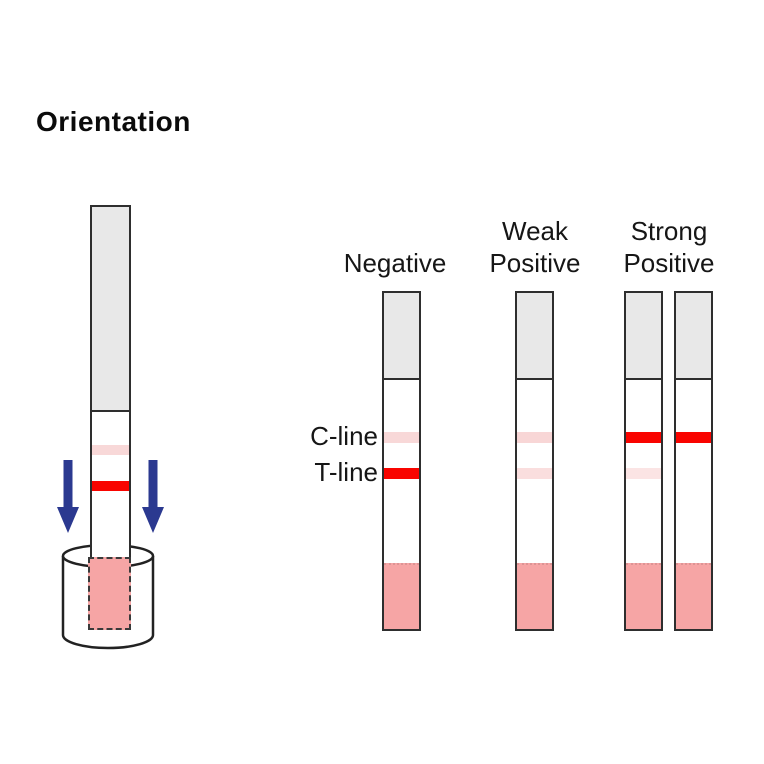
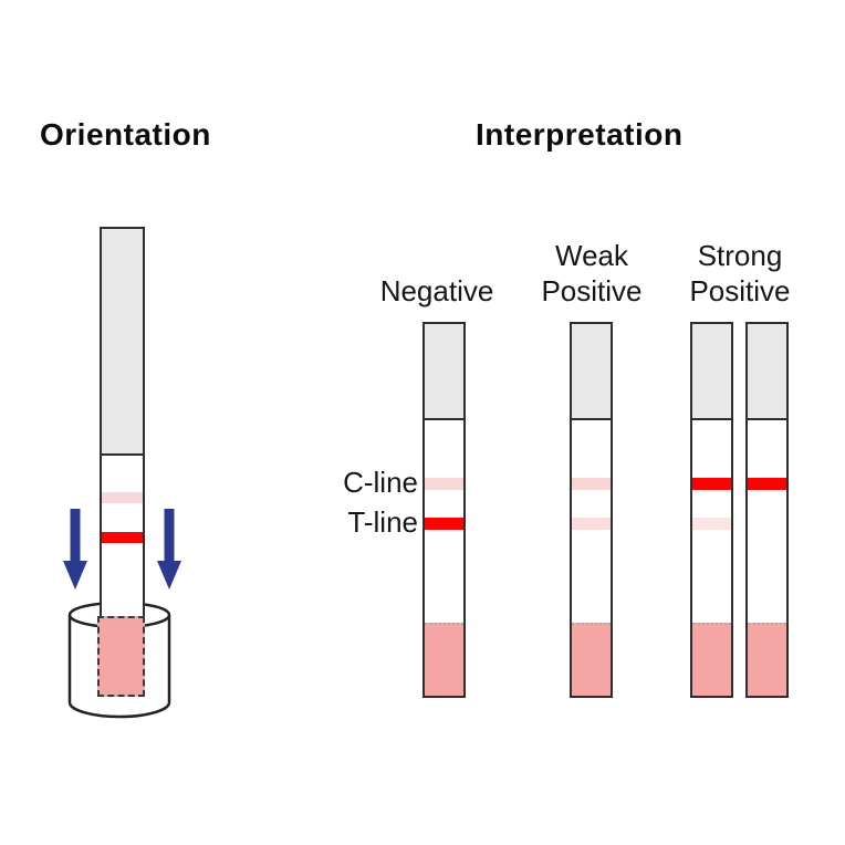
  Orientation
+ Interpretation
  Negative
  Weak
  Positive
  Strong
  Positive
  C-line
  T-line
